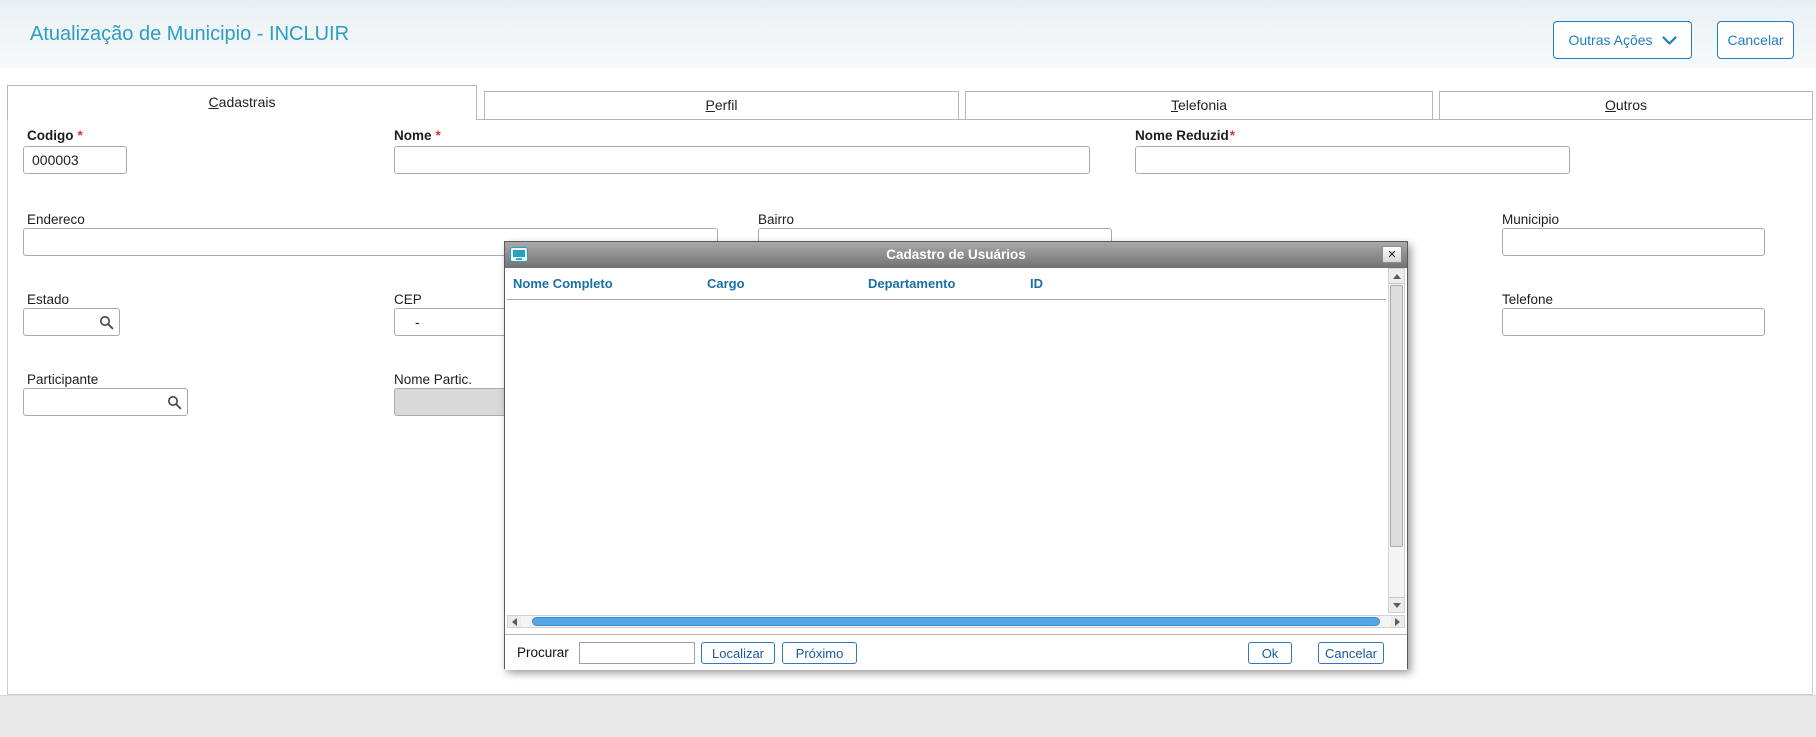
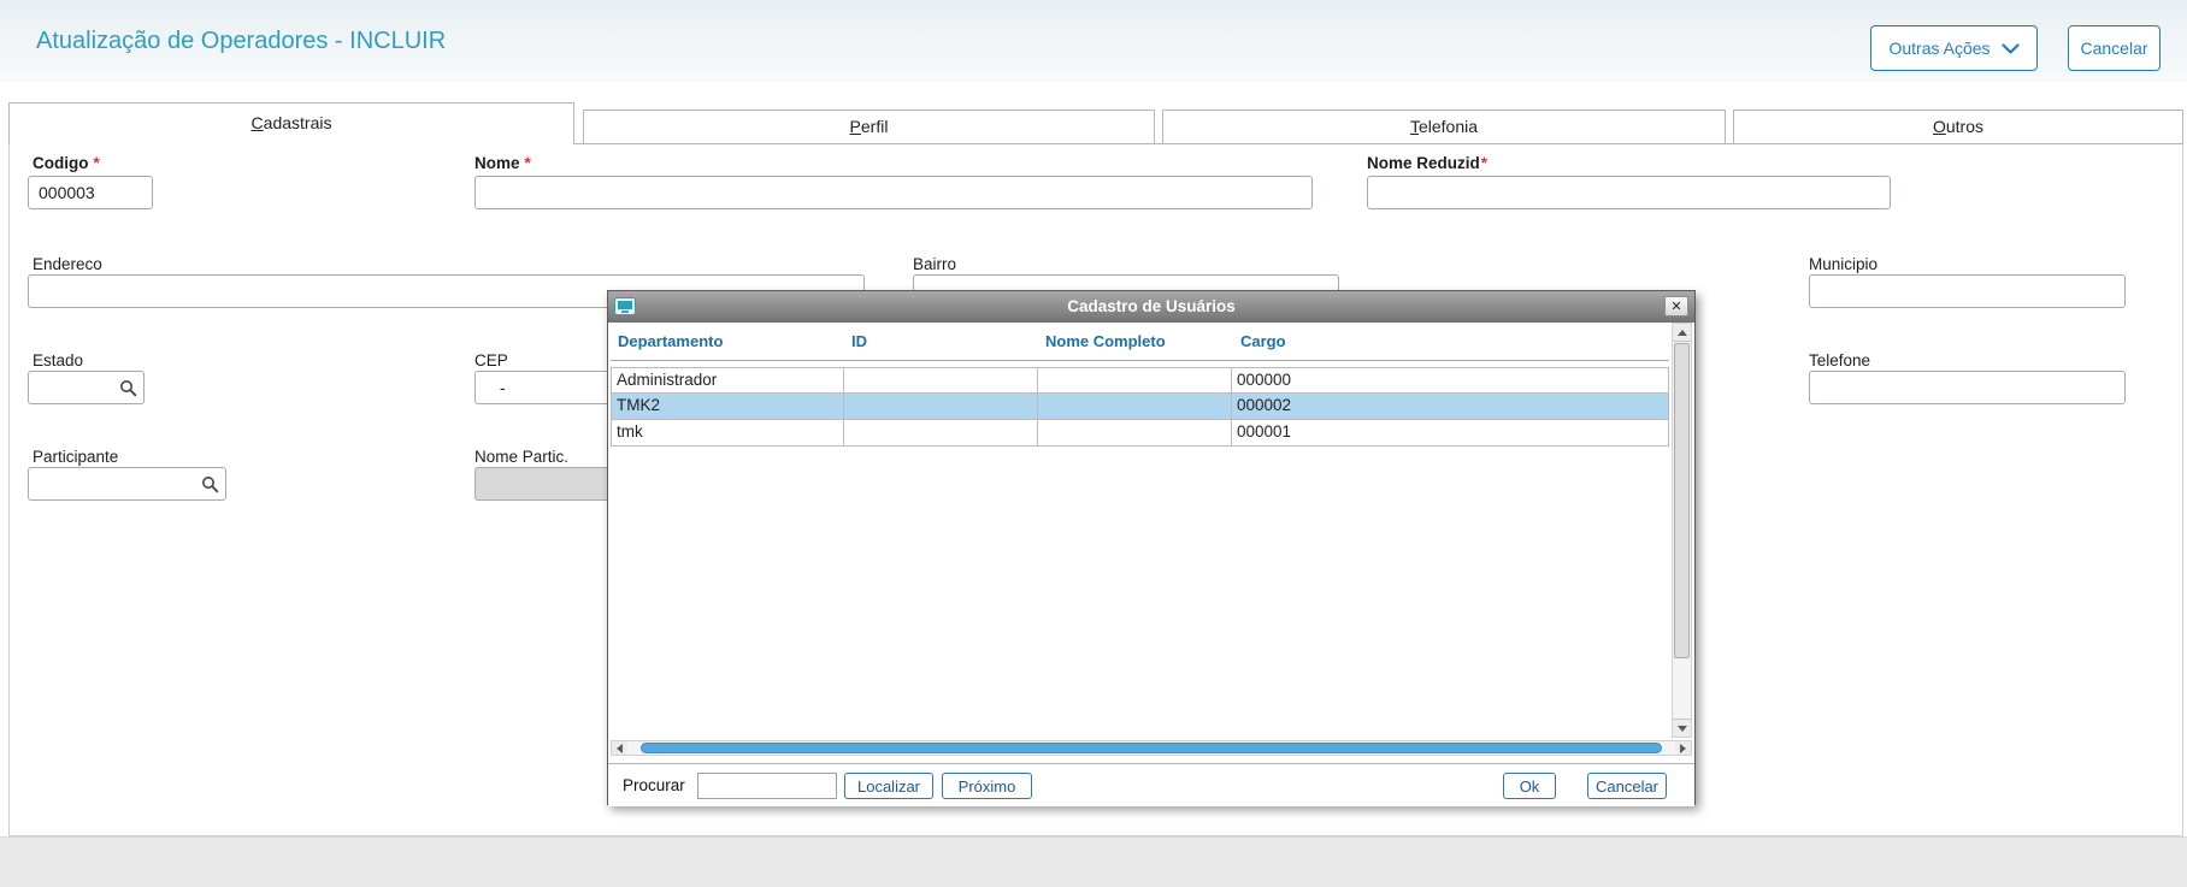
- Atualização de Municipio - INCLUIR
+ Atualização de Operadores - INCLUIR
  Outras Ações
  Cancelar
  Cadastrais
  Perfil
  Telefonia
  Outros
  Codigo *
  000003
  Nome *
  Nome Reduzid*
  Endereco
  Bairro
  Municipio
  Estado
  CEP
  -
  Telefone
  Participante
  Nome Partic.
  Cadastro de Usuários
  ✕
- Nome Completo
+ Departamento
- Cargo
+ ID
- Departamento
+ Nome Completo
- ID
+ Cargo
+ Administrador
+ 000000
+ TMK2
+ 000002
+ tmk
+ 000001
  Procurar
  Localizar
  Próximo
  Ok
  Cancelar
